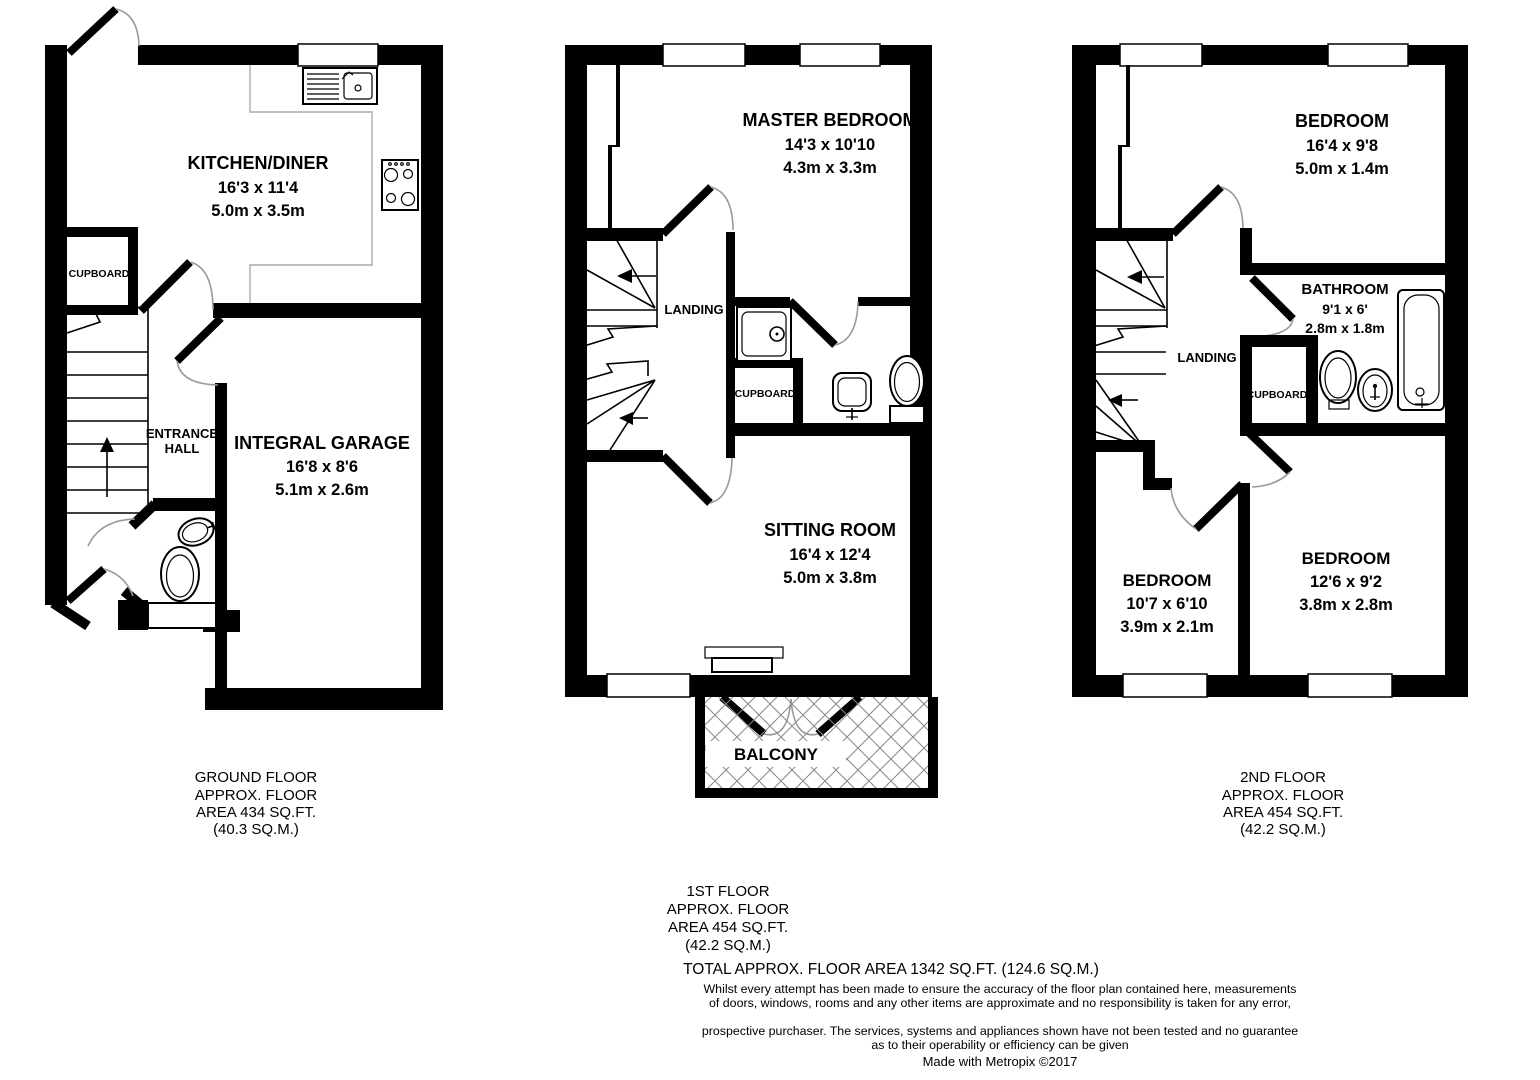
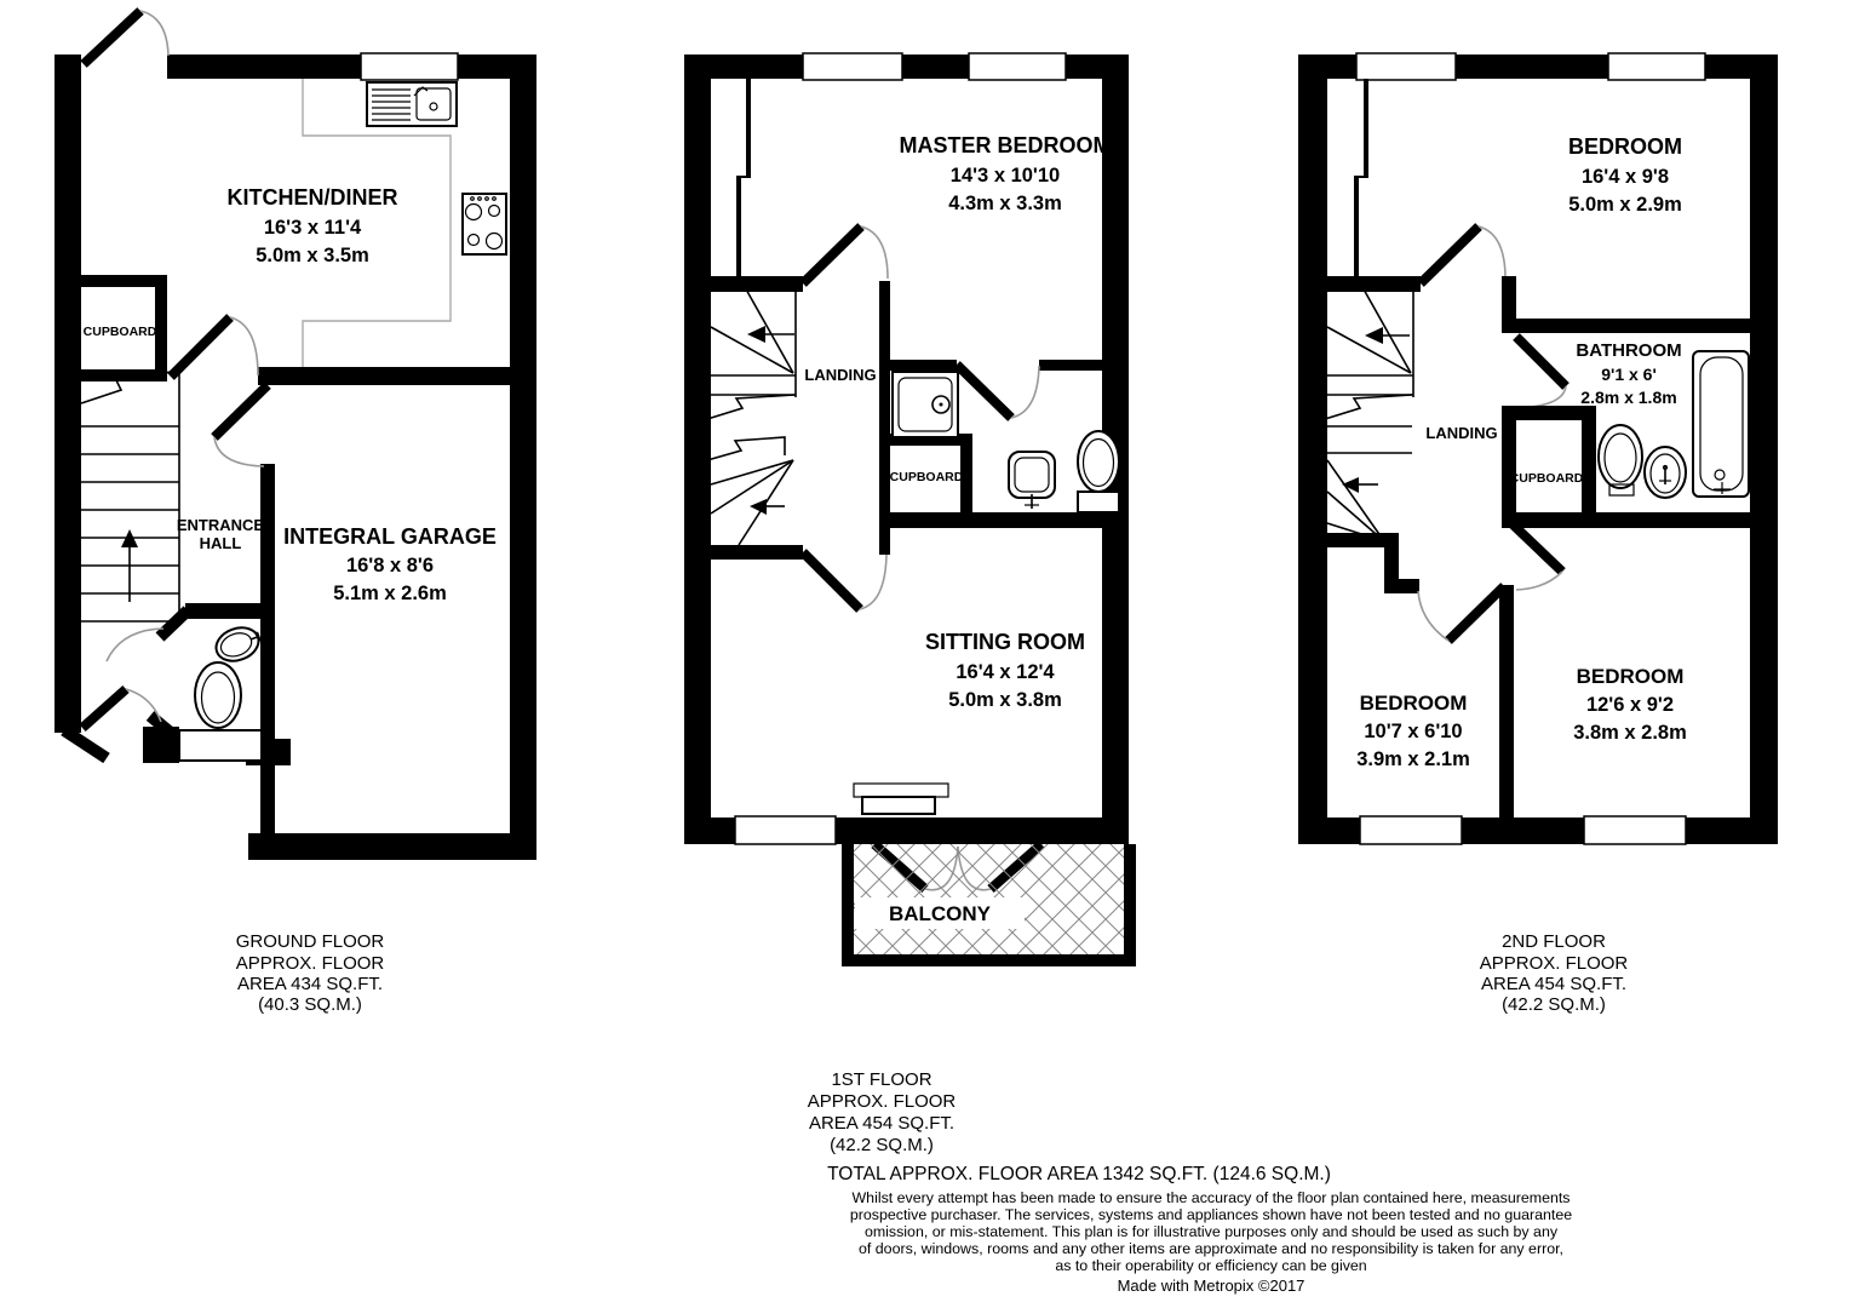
  KITCHEN/DINER
  16'3 x 11'4
  5.0m x 3.5m
  CUPBOARD
  ENTRANCE
  HALL
  INTEGRAL GARAGE
  16'8 x 8'6
  5.1m x 2.6m
  BALCONY
  MASTER BEDROOM
  14'3 x 10'10
  4.3m x 3.3m
  LANDING
  CUPBOARD
  SITTING ROOM
  16'4 x 12'4
  5.0m x 3.8m
  BEDROOM
  16'4 x 9'8
- 5.0m x 1.4m
+ 5.0m x 2.9m
  BATHROOM
  9'1 x 6'
  2.8m x 1.8m
  LANDING
  CUPBOARD
  BEDROOM
  10'7 x 6'10
  3.9m x 2.1m
  BEDROOM
  12'6 x 9'2
  3.8m x 2.8m
  GROUND FLOOR
  APPROX. FLOOR
  AREA 434 SQ.FT.
  (40.3 SQ.M.)
  1ST FLOOR
  APPROX. FLOOR
  AREA 454 SQ.FT.
  (42.2 SQ.M.)
  2ND FLOOR
  APPROX. FLOOR
  AREA 454 SQ.FT.
  (42.2 SQ.M.)
  TOTAL APPROX. FLOOR AREA 1342 SQ.FT. (124.6 SQ.M.)
  Whilst every attempt has been made to ensure the accuracy of the floor plan contained here, measurements
- of doors, windows, rooms and any other items are approximate and no responsibility is taken for any error,
+ prospective purchaser. The services, systems and appliances shown have not been tested and no guarantee
+ omission, or mis-statement. This plan is for illustrative purposes only and should be used as such by any
- prospective purchaser. The services, systems and appliances shown have not been tested and no guarantee
+ of doors, windows, rooms and any other items are approximate and no responsibility is taken for any error,
  as to their operability or efficiency can be given
  Made with Metropix ©2017
